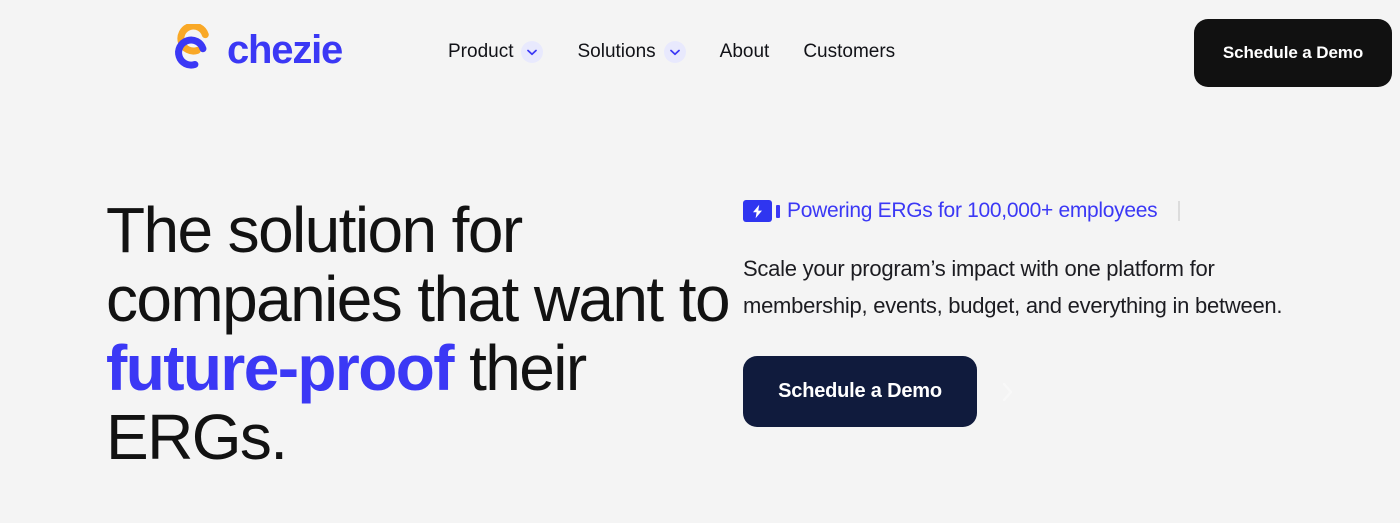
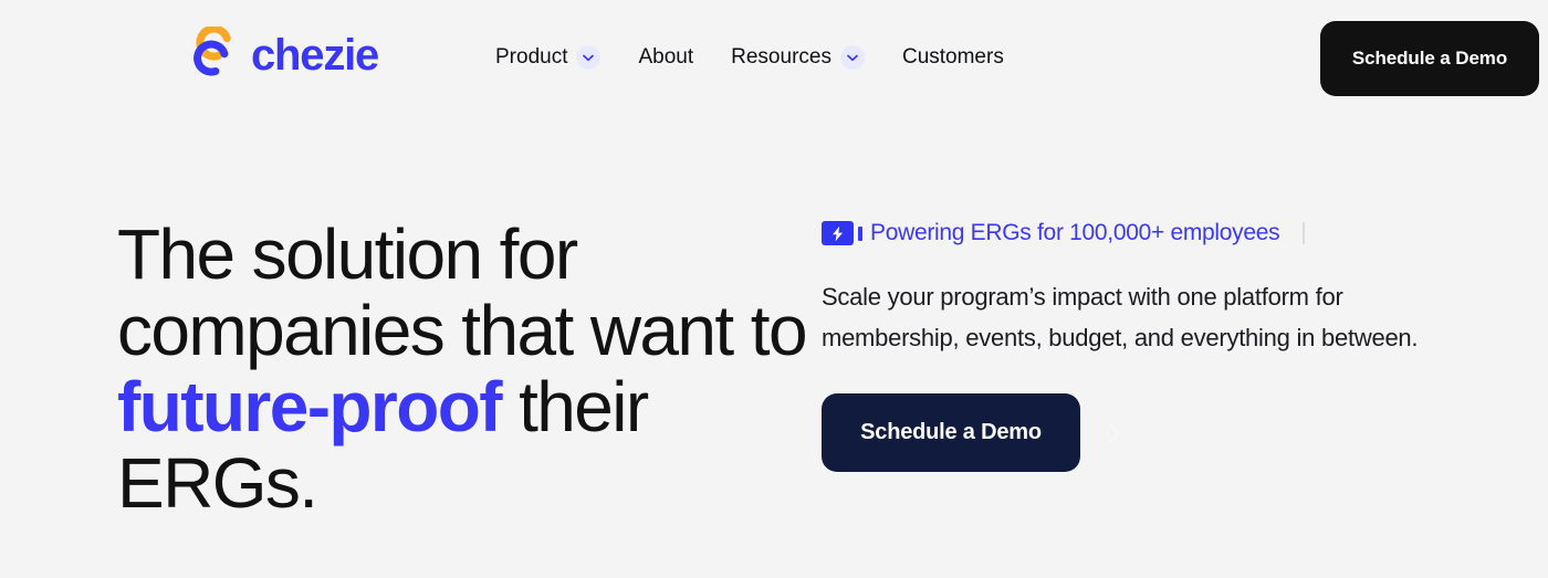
  chezie
  Product
- Solutions
  About
+ Resources
  Customers
  Schedule a Demo
  The solution for companies that want to future-proof their ERGs.
  Powering ERGs for 100,000+ employees
  Scale your program’s impact with one platform for membership, events, budget, and everything in between.
  Schedule a Demo
